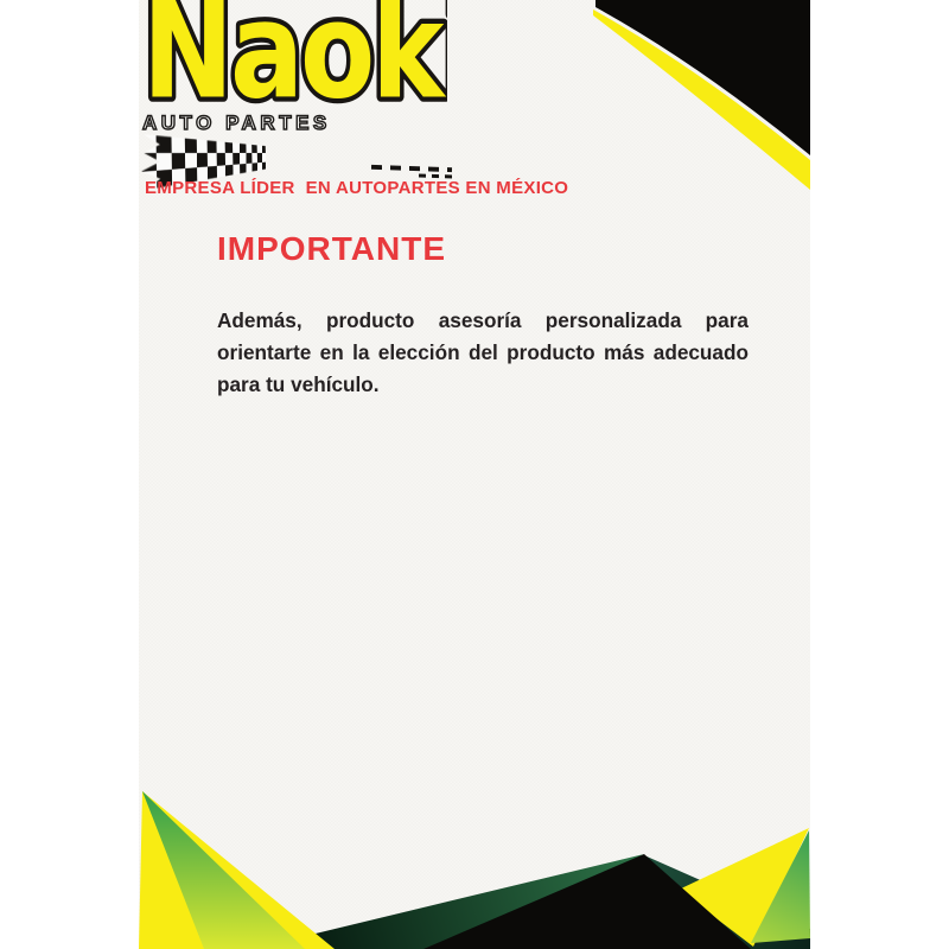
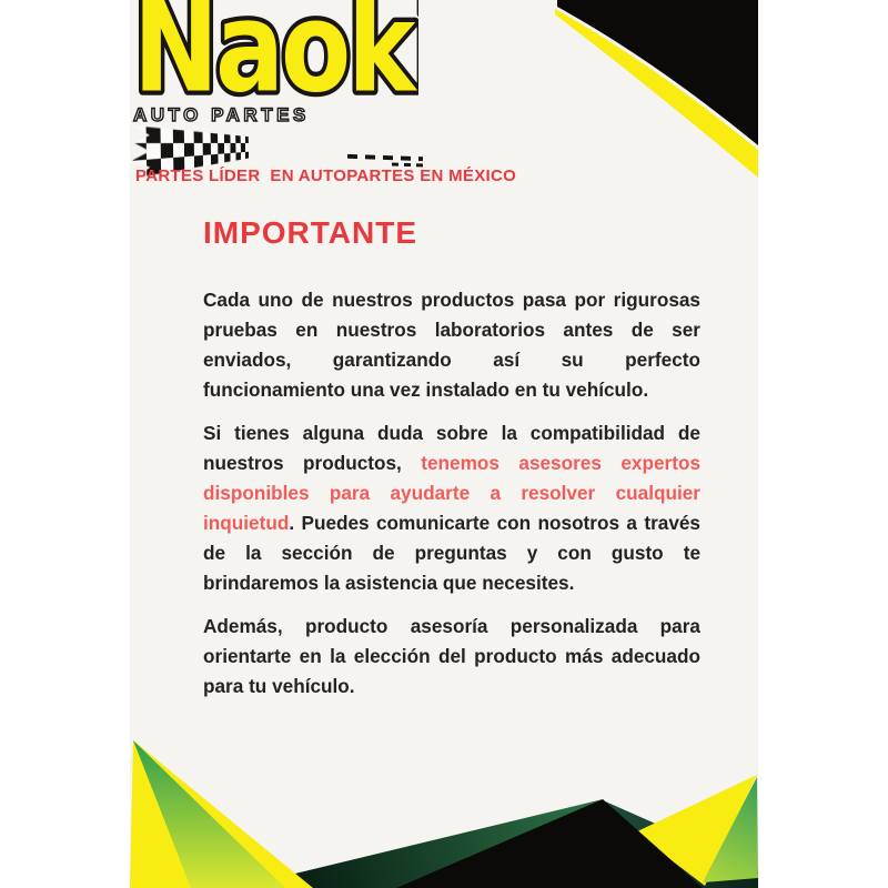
  Naok
  AUTO PARTES
- EMPRESA LÍDER EN AUTOPARTES EN MÉXICO
+ PARTES LÍDER EN AUTOPARTES EN MÉXICO
  IMPORTANTE
+ Cada uno de nuestros productos pasa por rigurosas pruebas en nuestros laboratorios antes de ser enviados, garantizando así su perfecto funcionamiento una vez instalado en tu vehículo.
+ Si tienes alguna duda sobre la compatibilidad de nuestros productos, tenemos asesores expertos disponibles para ayudarte a resolver cualquier inquietud. Puedes comunicarte con nosotros a través de la sección de preguntas y con gusto te brindaremos la asistencia que necesites.
  Además, producto asesoría personalizada para orientarte en la elección del producto más adecuado para tu vehículo.
